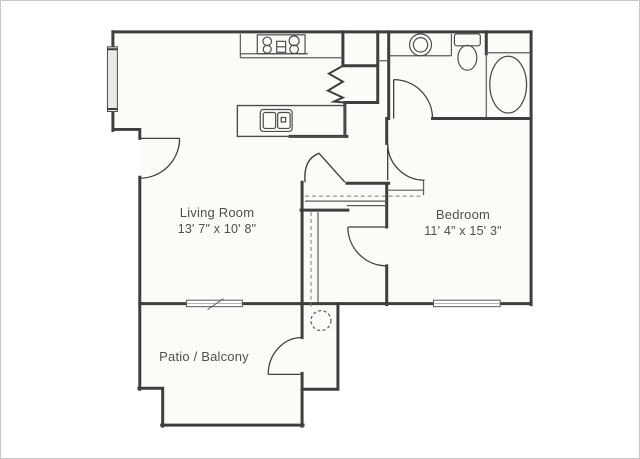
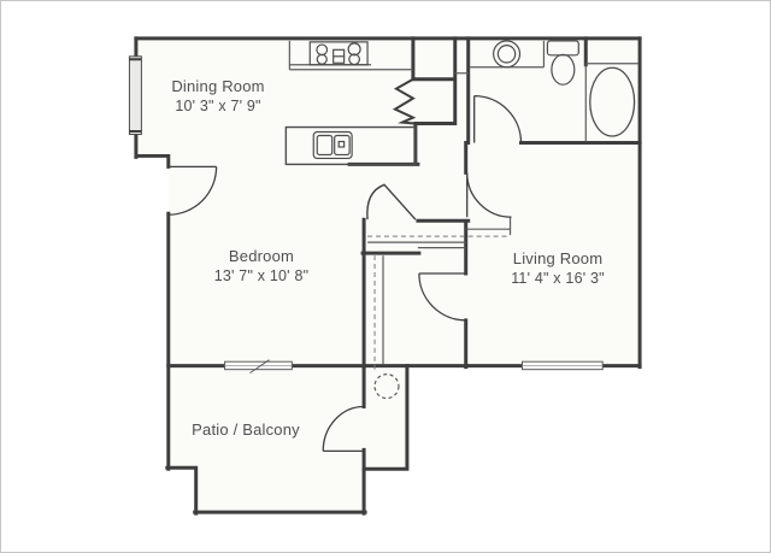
+ Dining Room
+ 10' 3" x 7' 9"
- Living Room
+ Bedroom
  13' 7" x 10' 8"
- Bedroom
+ Living Room
- 11' 4" x 15' 3"
+ 11' 4" x 16' 3"
  Patio / Balcony
